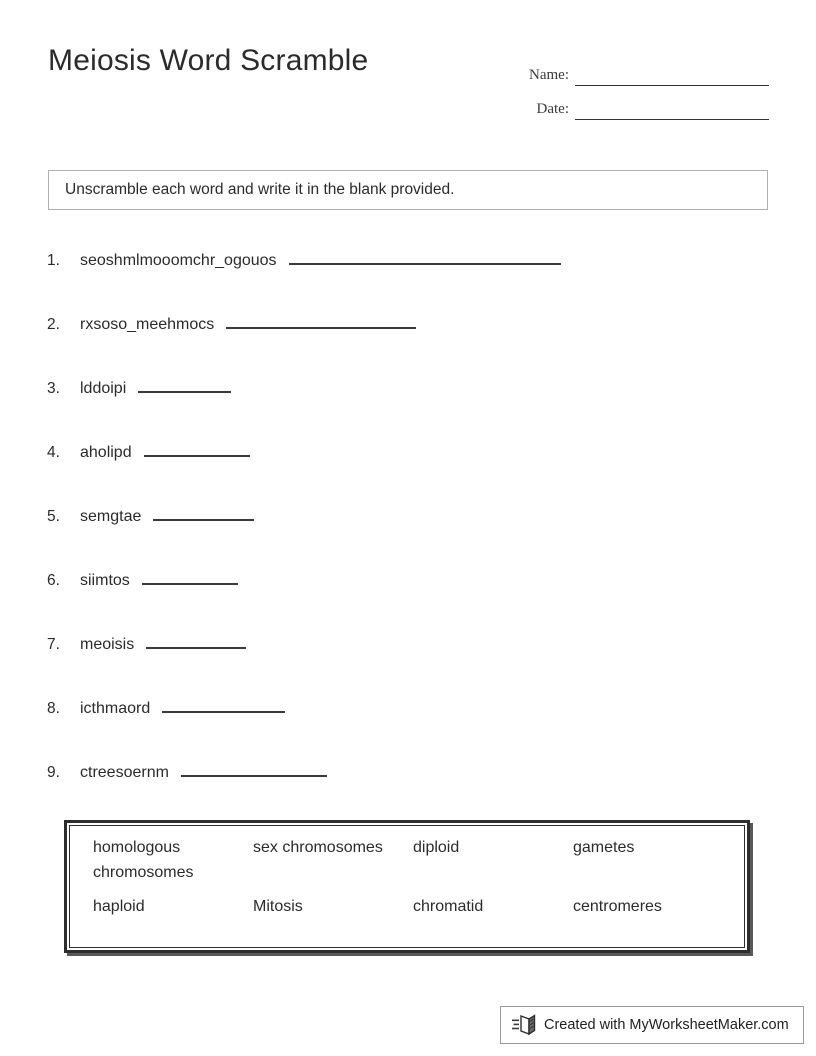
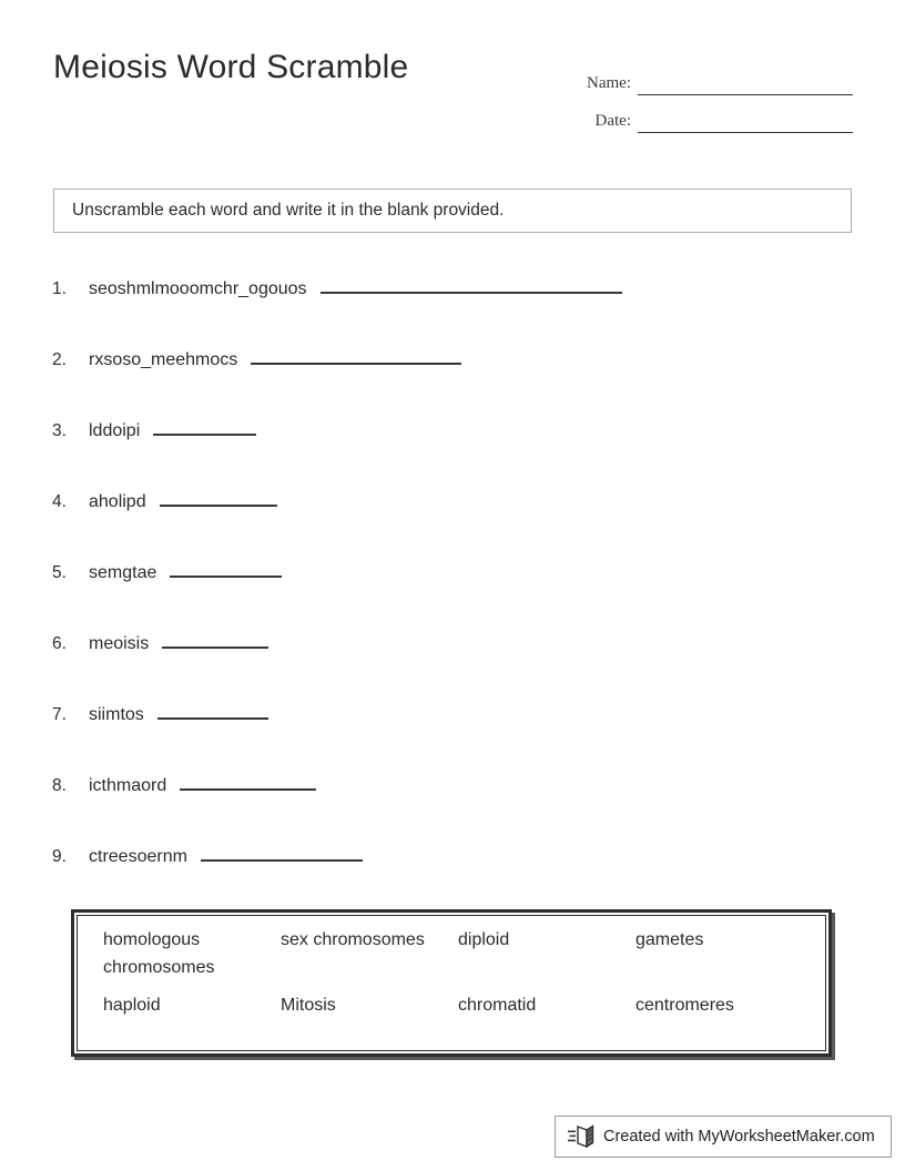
  Meiosis Word Scramble
  Name:
  Date:
  Unscramble each word and write it in the blank provided.
  1.
  seoshmlmooomchr_ogouos
  2.
  rxsoso_meehmocs
  3.
  lddoipi
  4.
  aholipd
  5.
  semgtae
  6.
- siimtos
+ meoisis
  7.
- meoisis
+ siimtos
  8.
  icthmaord
  9.
  ctreesoernm
  homologous chromosomes
  sex chromosomes
  diploid
  gametes
  haploid
  Mitosis
  chromatid
  centromeres
  Created with MyWorksheetMaker.com
